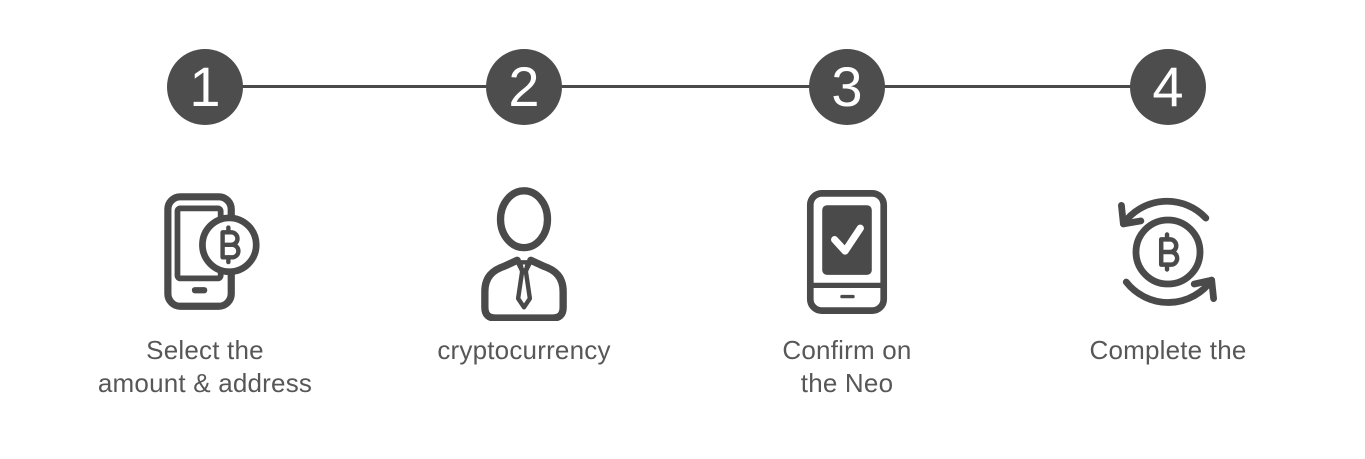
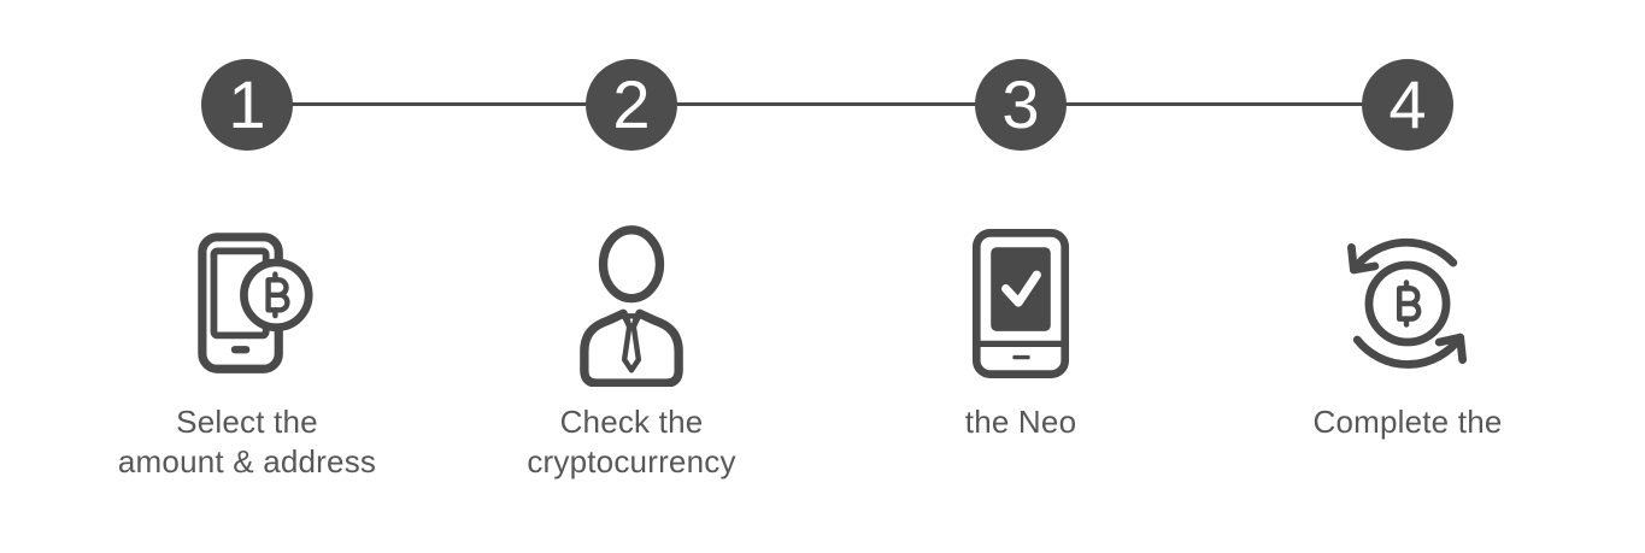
  1
  Select the
  amount & address
  2
+ Check the
  cryptocurrency
  3
- Confirm on
  the Neo
  4
  Complete the
